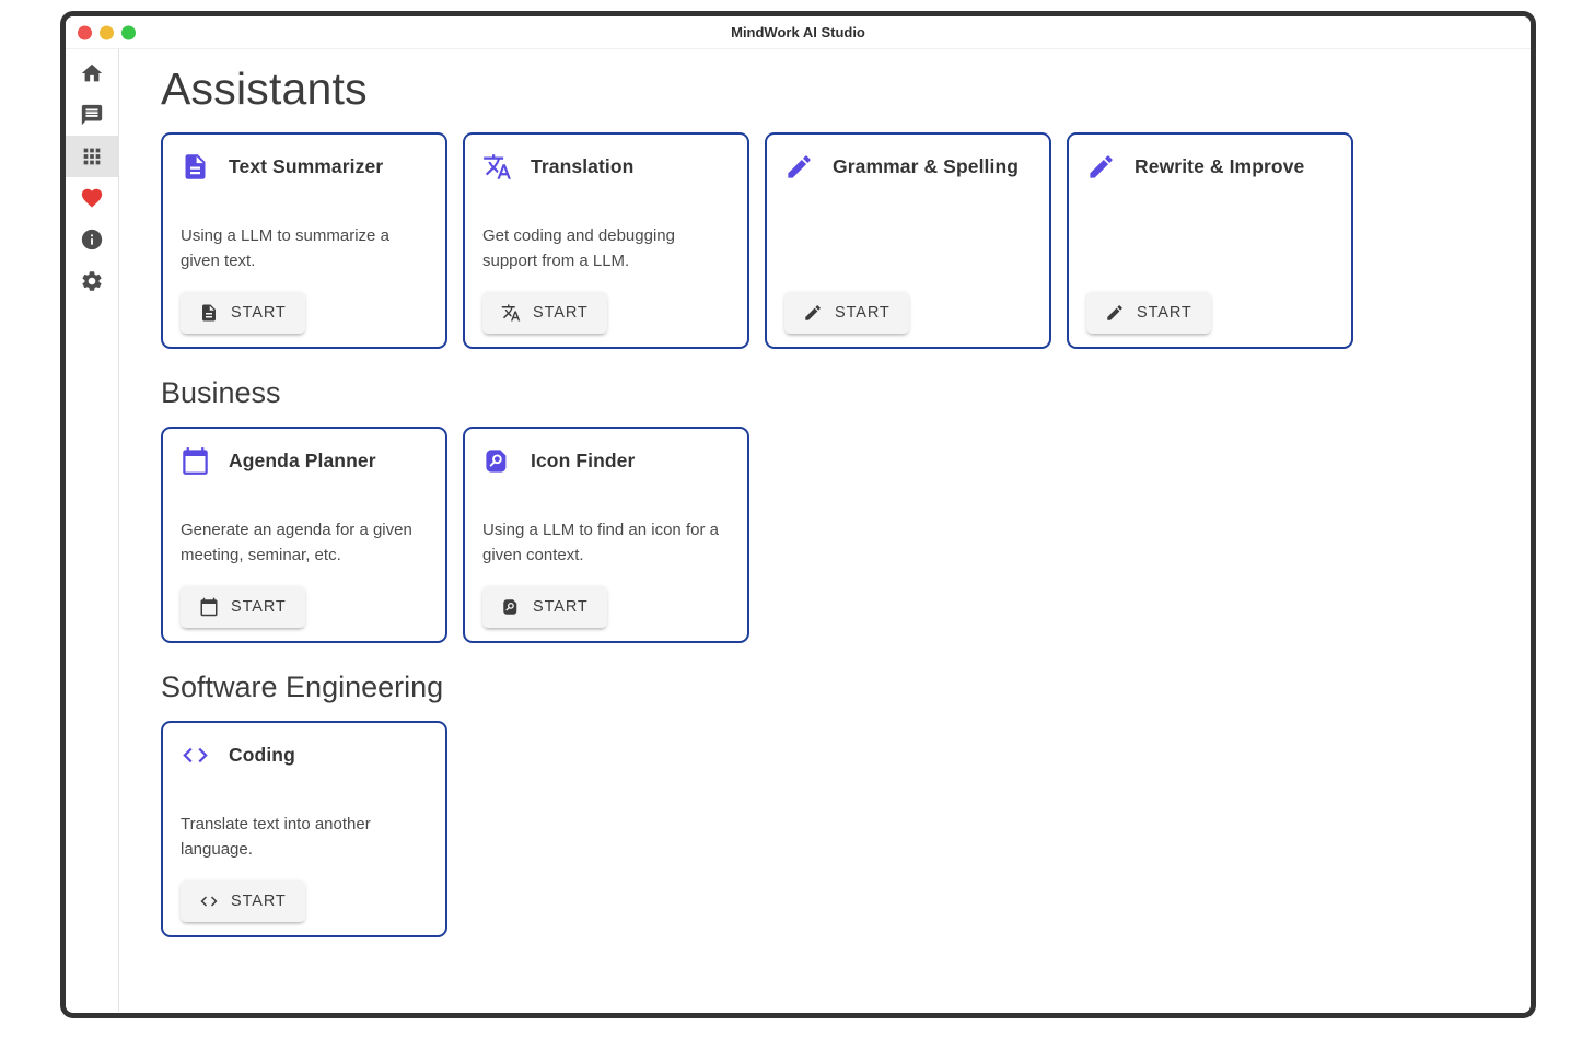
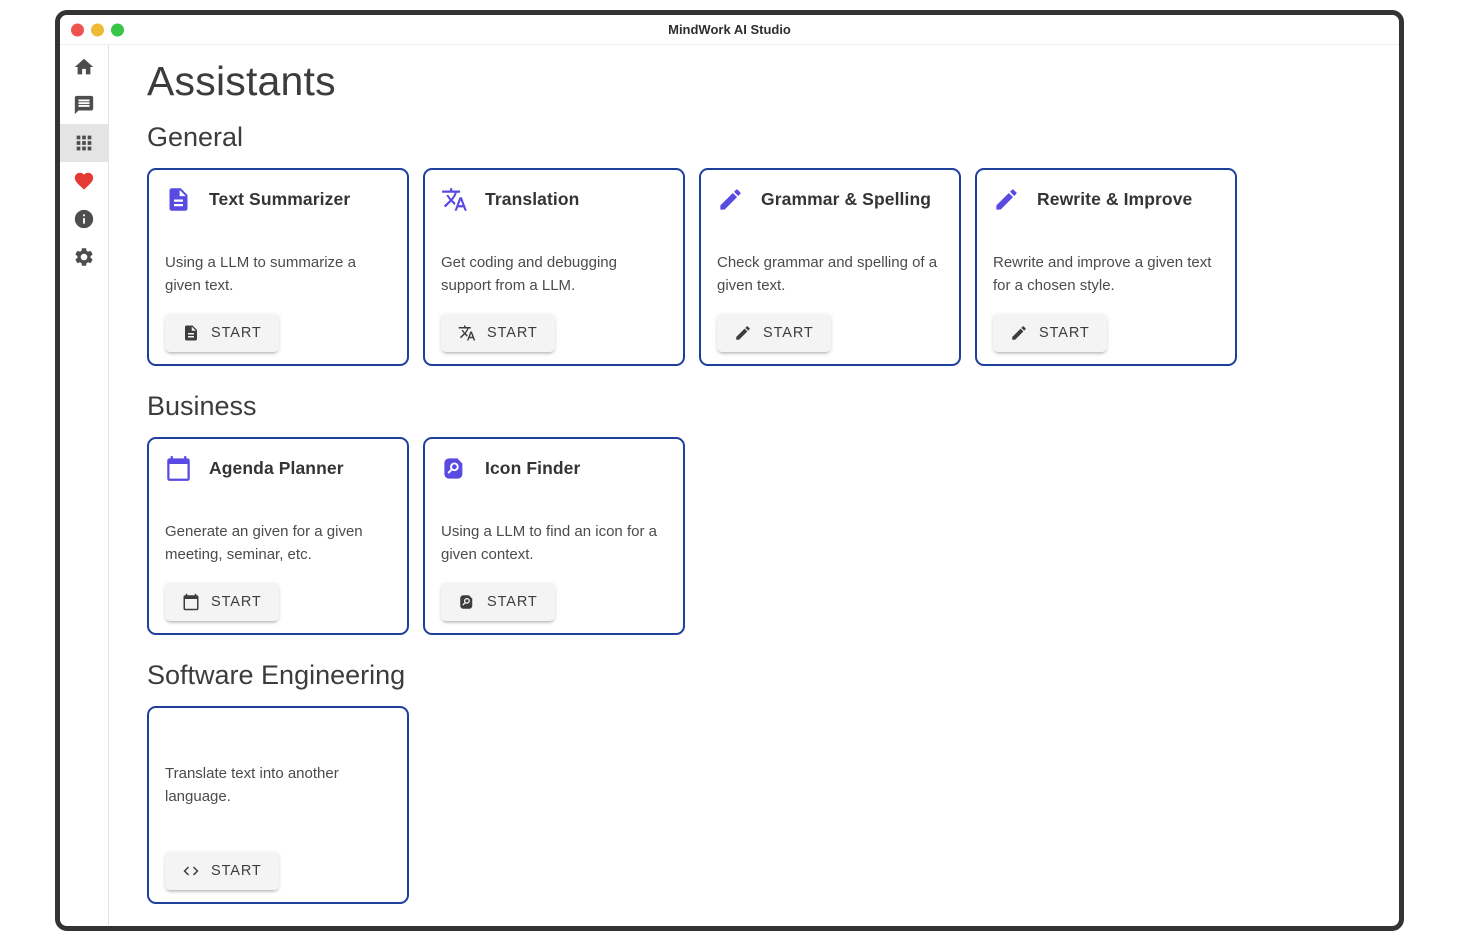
  MindWork AI Studio
  Assistants
+ General
  Text Summarizer
  Using a LLM to summarize a given text.
  START
  Translation
  Get coding and debugging support from a LLM.
  START
  Grammar & Spelling
+ Check grammar and spelling of a given text.
  START
  Rewrite & Improve
+ Rewrite and improve a given text for a chosen style.
  START
  Business
  Agenda Planner
- Generate an agenda for a given meeting, seminar, etc.
+ Generate an given for a given meeting, seminar, etc.
  START
  Icon Finder
  Using a LLM to find an icon for a given context.
  START
  Software Engineering
- Coding
  Translate text into another language.
  START
